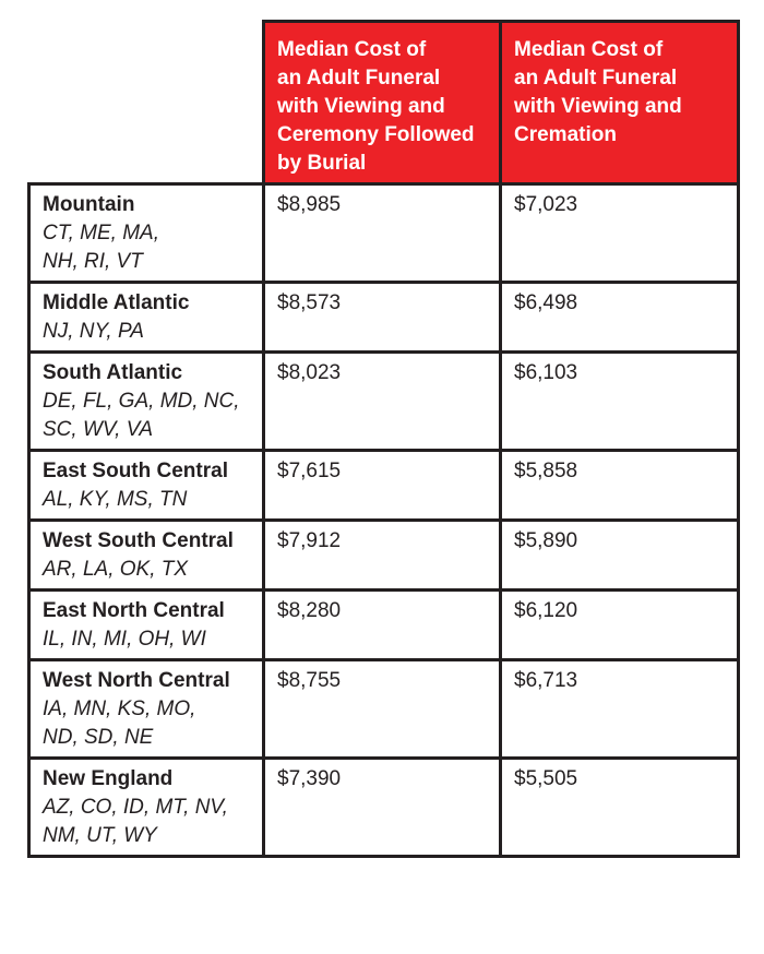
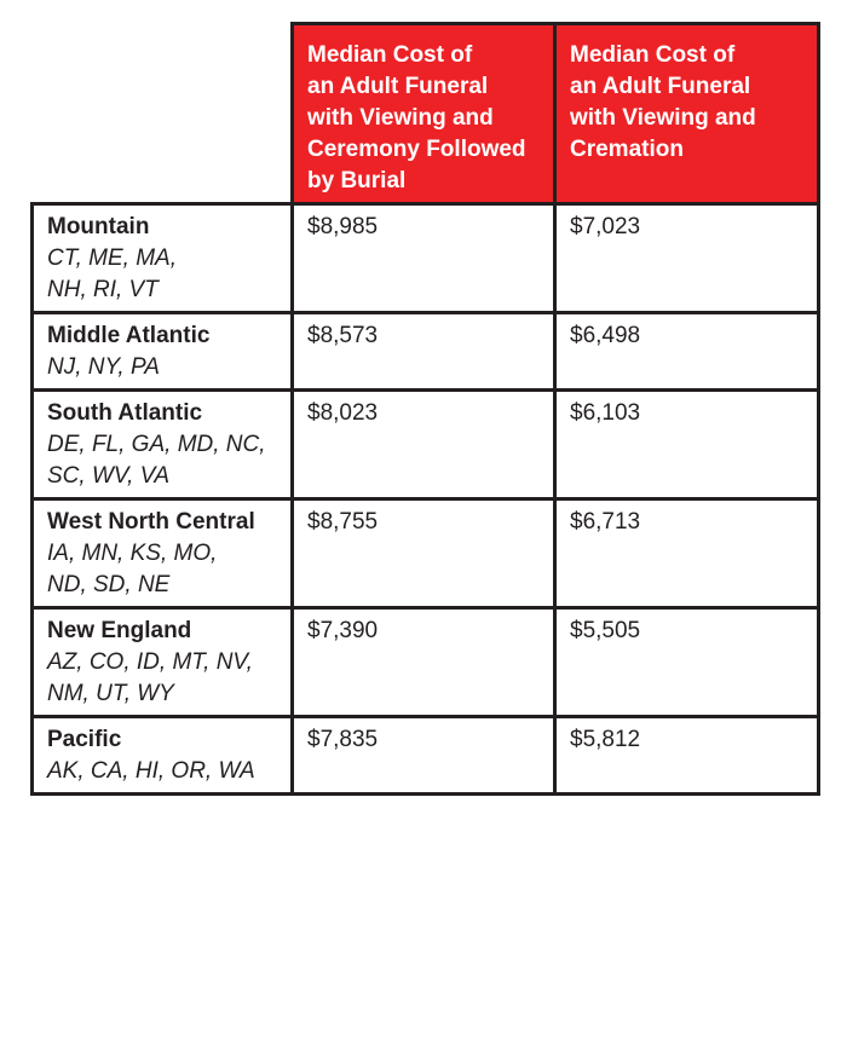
  	Median Cost of an Adult Funeral with Viewing and Ceremony Followed by Burial	Median Cost of an Adult Funeral with Viewing and Cremation
  Mountain CT, ME, MA, NH, RI, VT	$8,985	$7,023
  Middle Atlantic NJ, NY, PA	$8,573	$6,498
  South Atlantic DE, FL, GA, MD, NC, SC, WV, VA	$8,023	$6,103
- East South Central AL, KY, MS, TN	$7,615	$5,858
- West South Central AR, LA, OK, TX	$7,912	$5,890
- East North Central IL, IN, MI, OH, WI	$8,280	$6,120
  West North Central IA, MN, KS, MO, ND, SD, NE	$8,755	$6,713
  New England AZ, CO, ID, MT, NV, NM, UT, WY	$7,390	$5,505
+ Pacific AK, CA, HI, OR, WA	$7,835	$5,812
